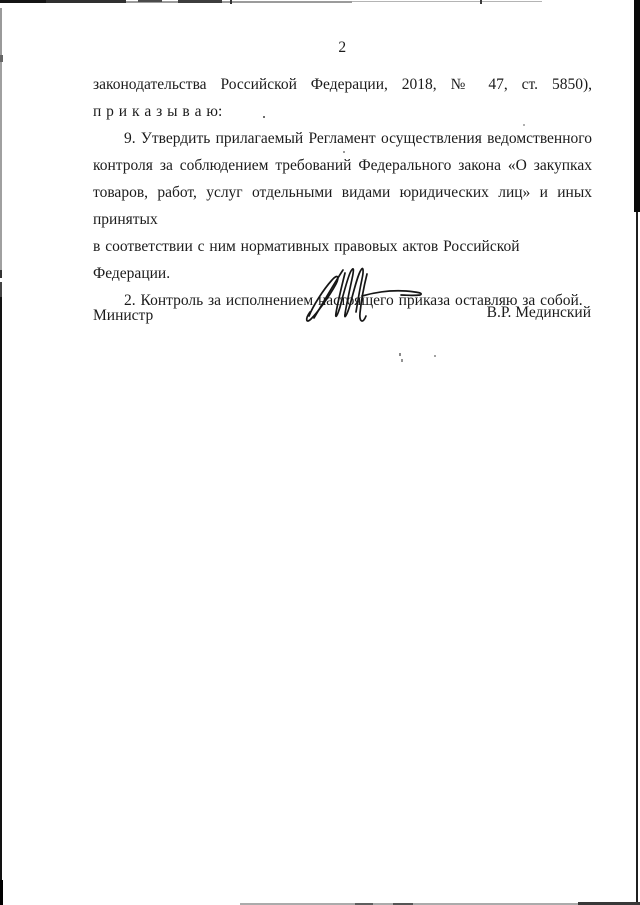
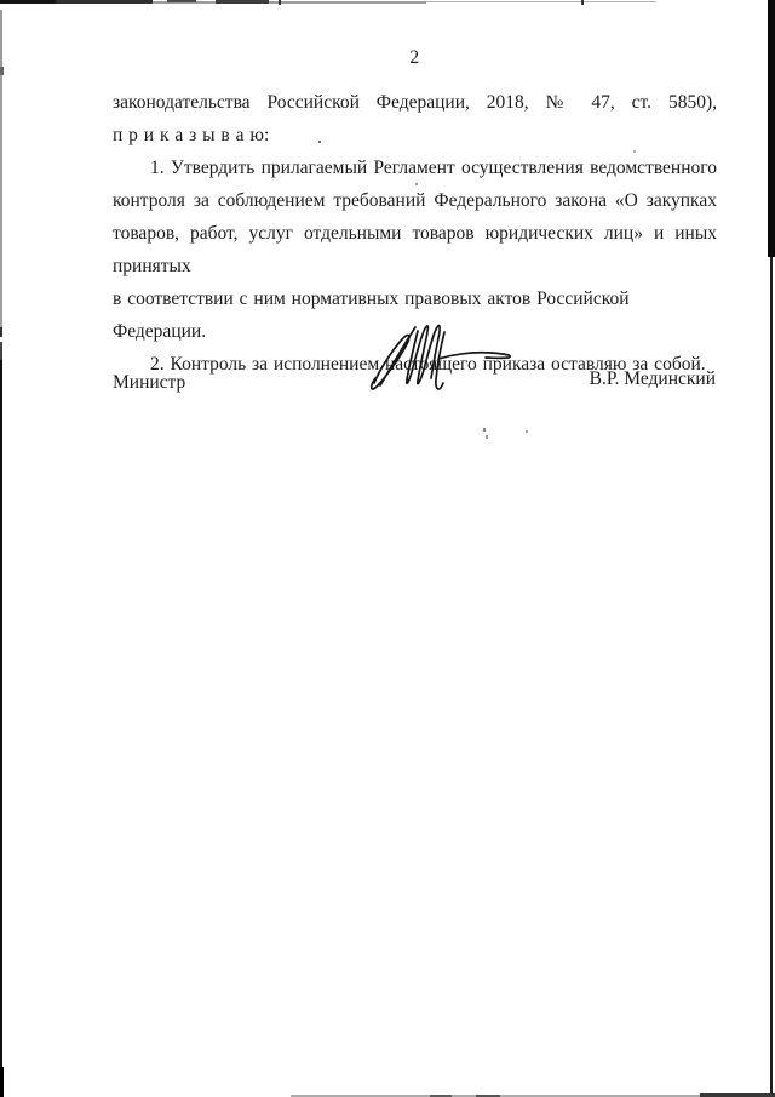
  2
  законодательства Российской Федерации, 2018, № 47, ст. 5850),
  п р и к а з ы в а ю:
- 9. Утвердить прилагаемый Регламент осуществления ведомственного
+ 1. Утвердить прилагаемый Регламент осуществления ведомственного
  контроля за соблюдением требований Федерального закона «О закупках
- товаров, работ, услуг отдельными видами юридических лиц» и иных принятых
+ товаров, работ, услуг отдельными товаров юридических лиц» и иных принятых
  в соответствии с ним нормативных правовых актов Российской Федерации.
  2. Контроль за исполнением настщего приказа оставляю за собой.
  Министр
  В.Р. Мединский
